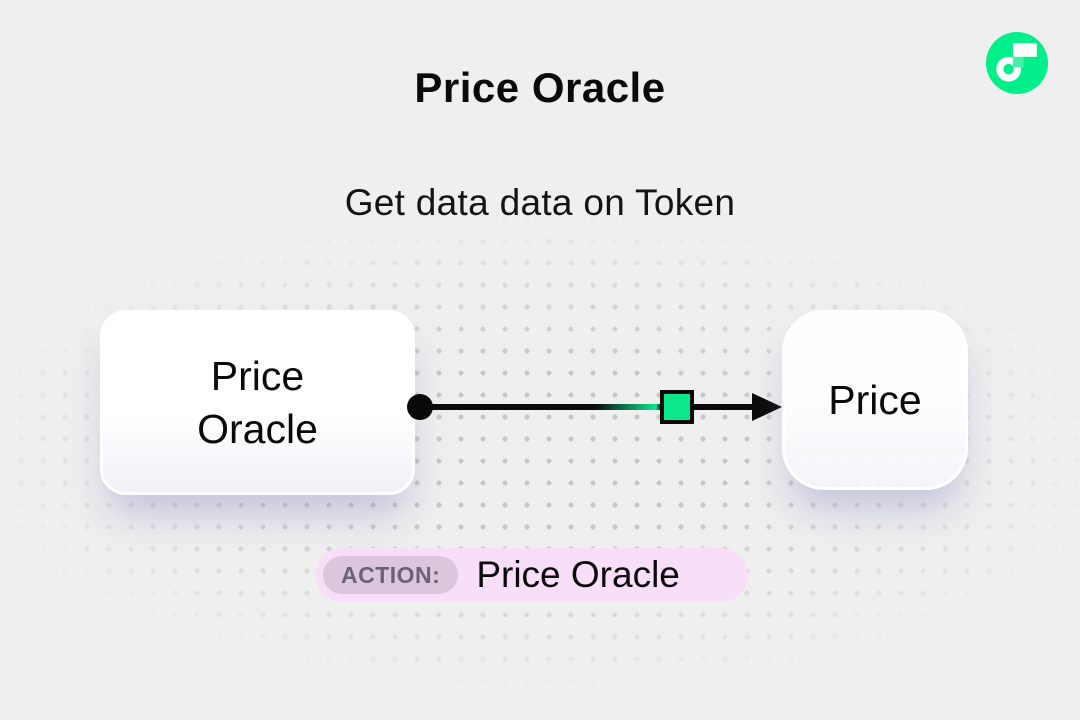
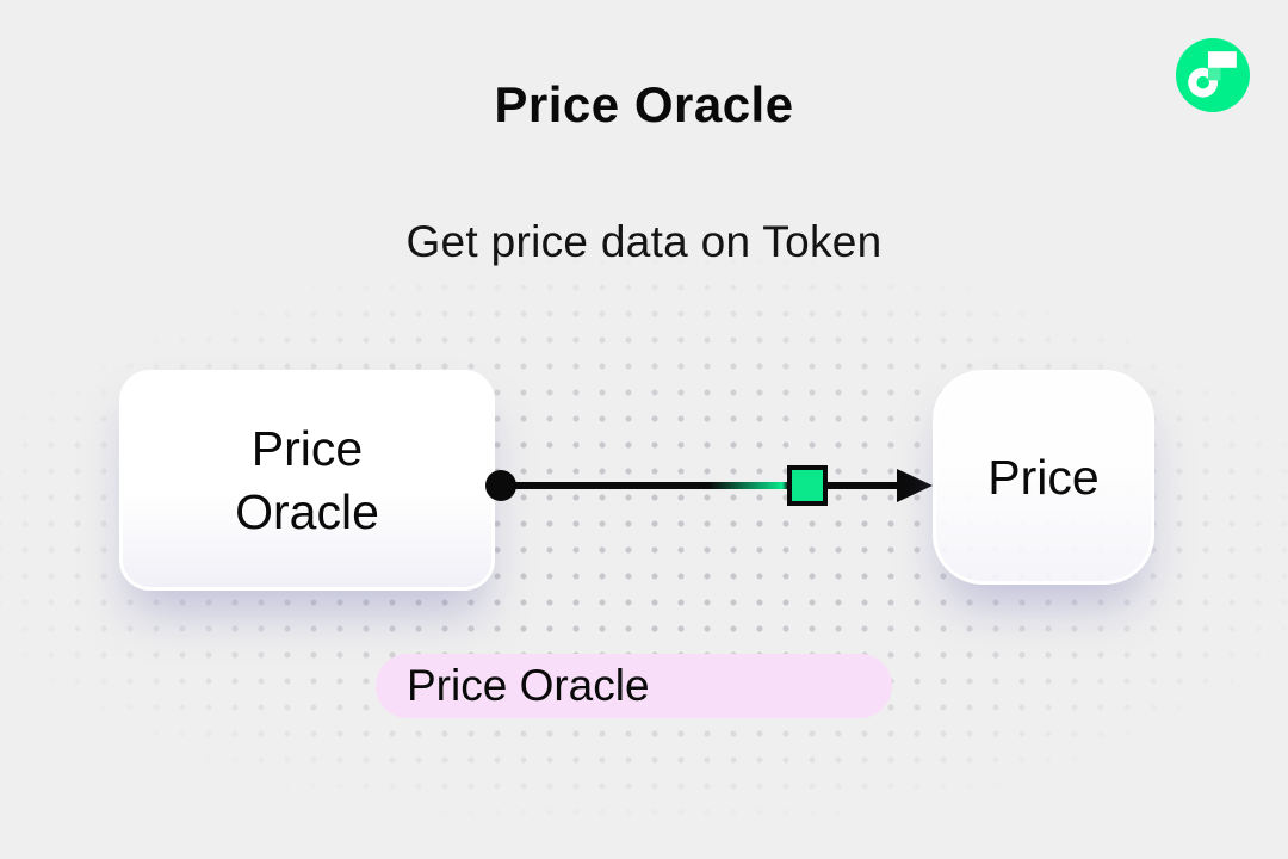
  Price Oracle
- Get data data on Token
+ Get price data on Token
  Price Oracle
  Price
- ACTION:
  Price Oracle
